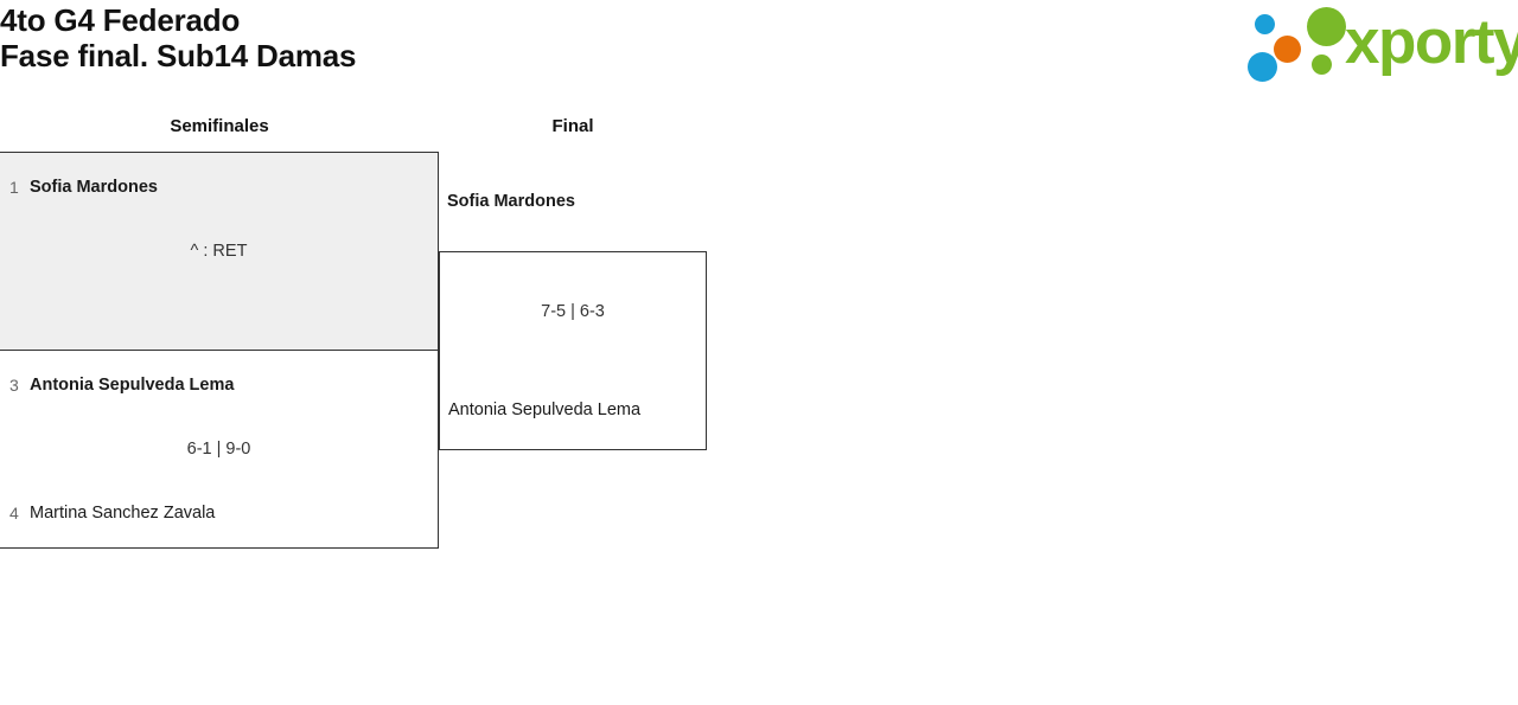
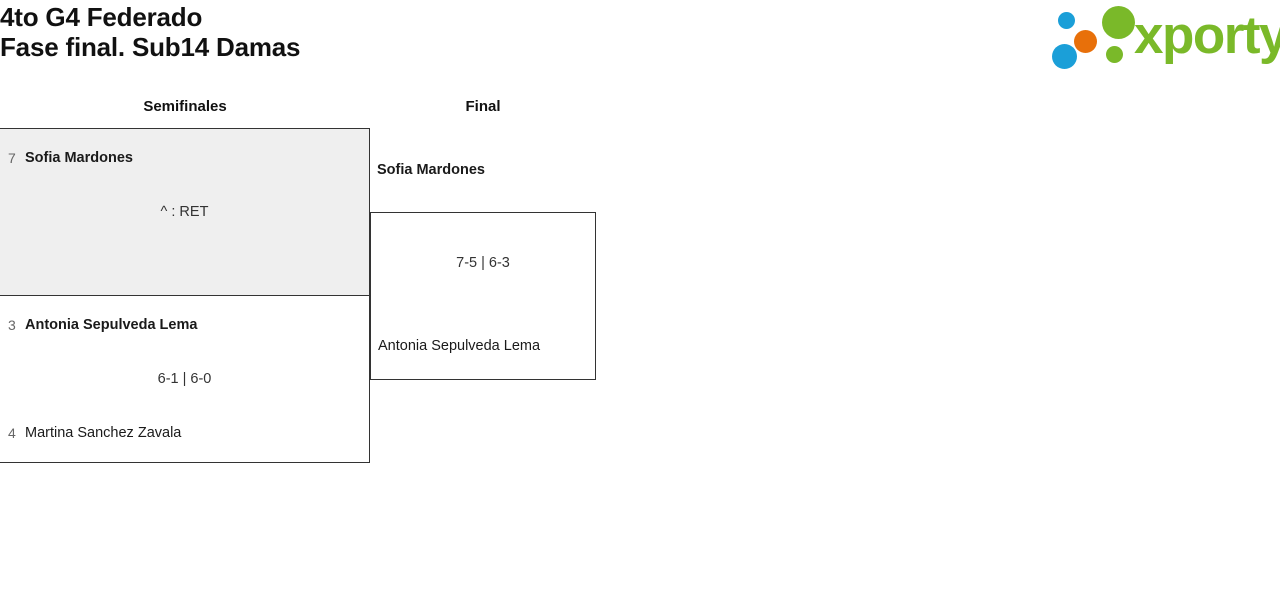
  4to G4 Federado
  Fase final. Sub14 Damas
  xporty
  Semifinales
  Final
- 1
+ 7
  Sofia Mardones
  ^ : RET
  3
  Antonia Sepulveda Lema
- 6-1 | 9-0
+ 6-1 | 6-0
  4
  Martina Sanchez Zavala
  Sofia Mardones
  7-5 | 6-3
  Antonia Sepulveda Lema
